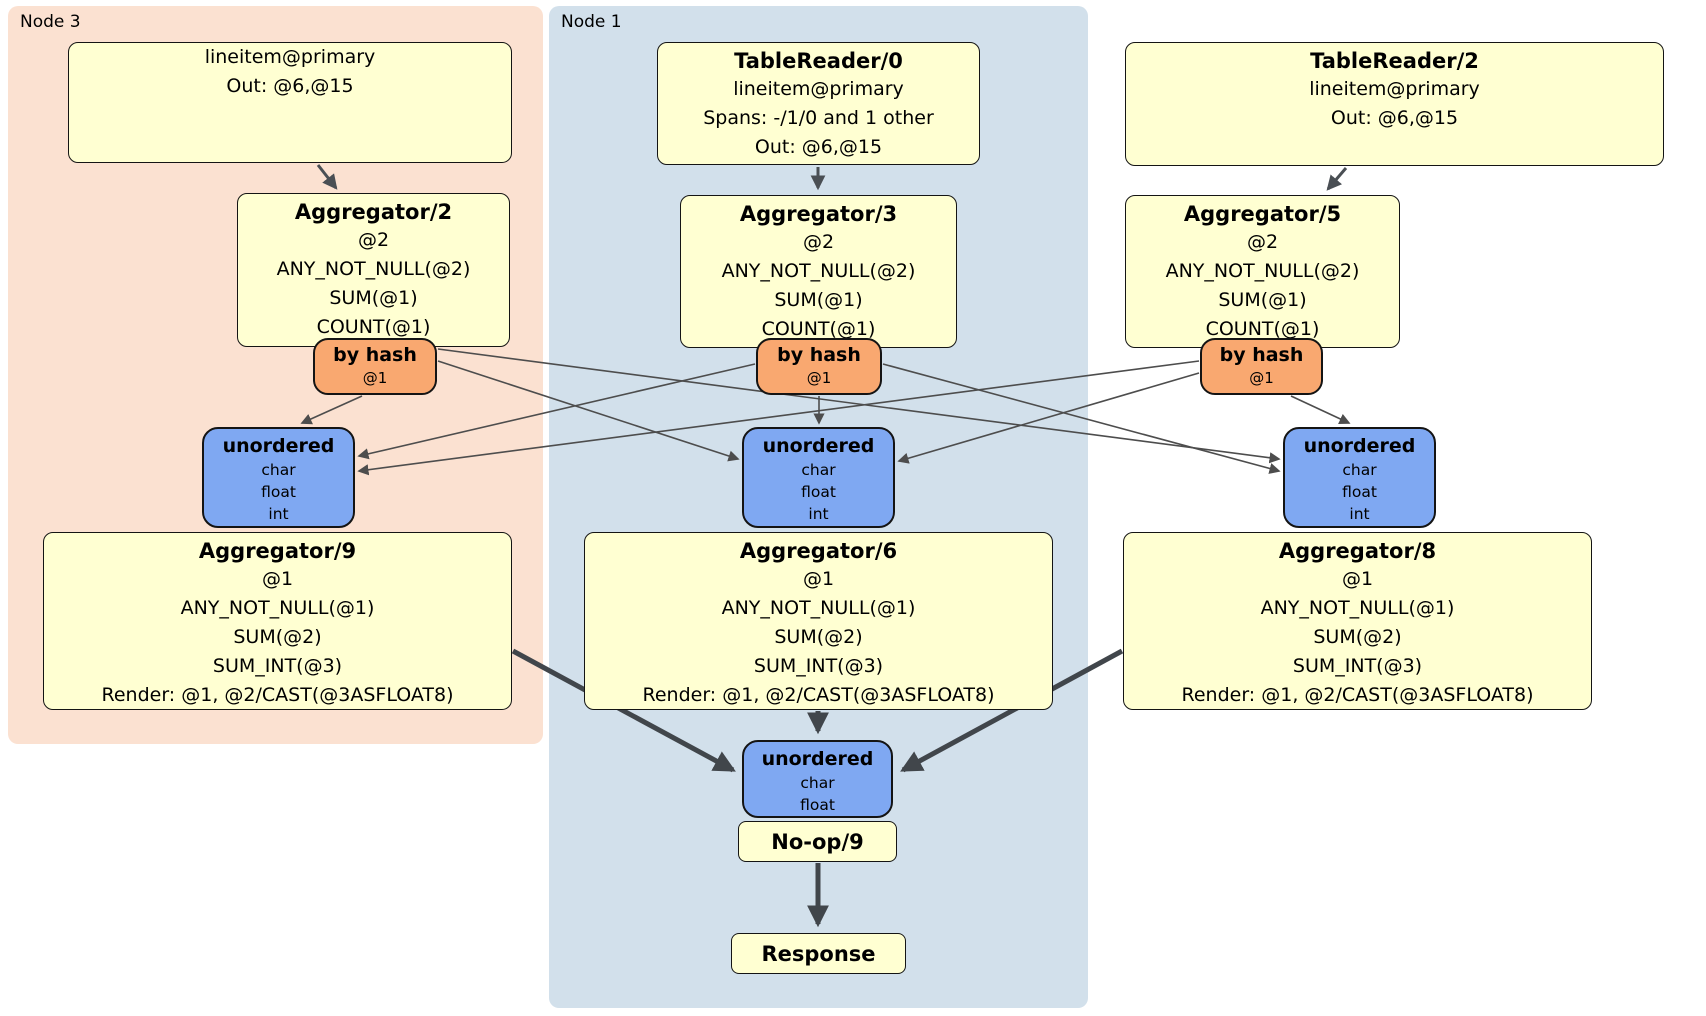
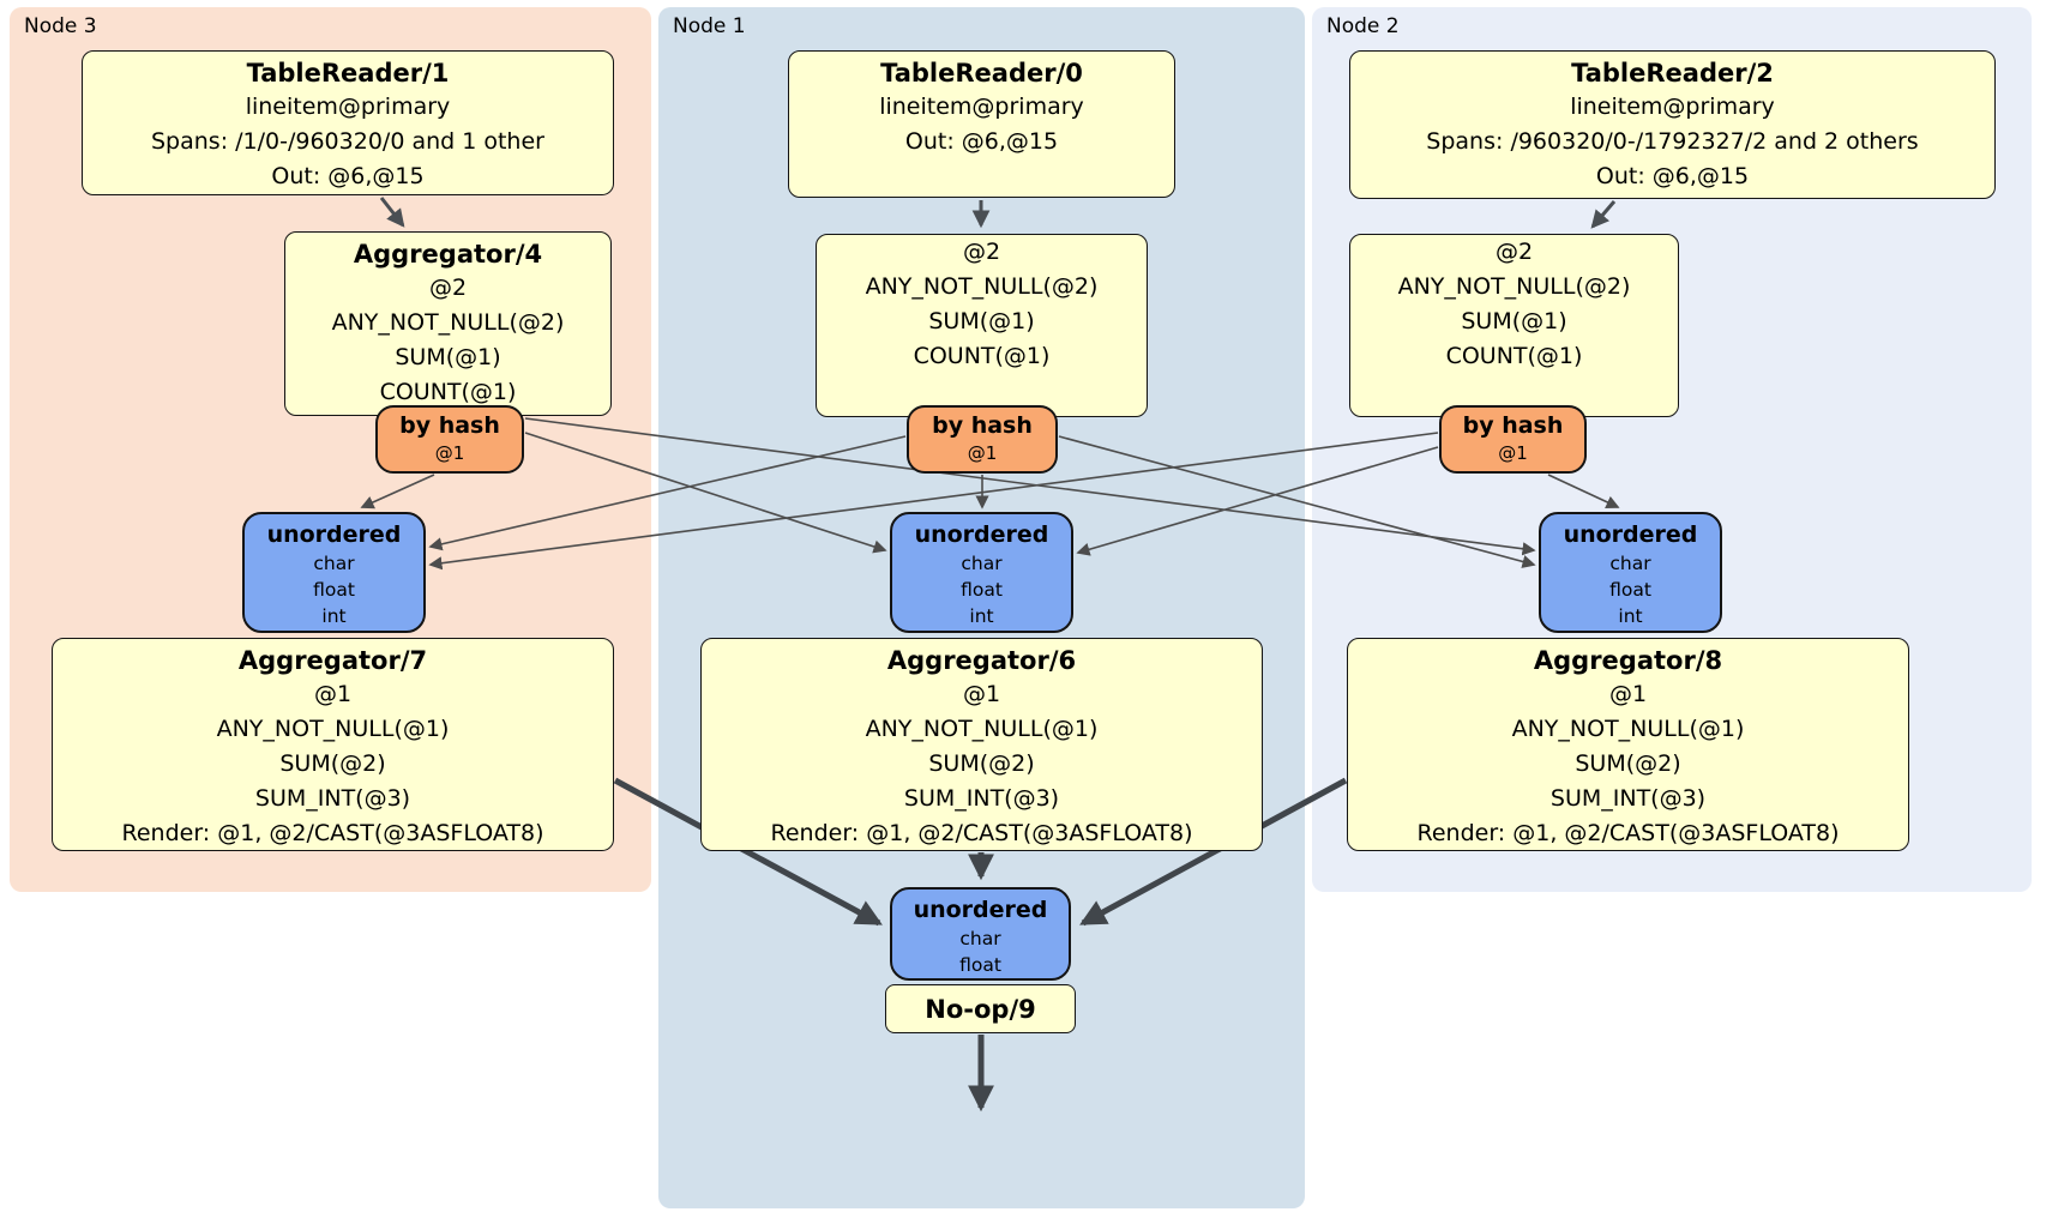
  Node 3
  Node 1
+ Node 2
+ TableReader/1
  lineitem@primary
+ Spans: /1/0-/960320/0 and 1 other
  Out: @6,@15
- Aggregator/2
+ Aggregator/4
  @2
  ANY_NOT_NULL(@2)
  SUM(@1)
  COUNT(@1)
  by hash
  @1
  unordered
  char
  float
  int
- Aggregator/9
+ Aggregator/7
  @1
  ANY_NOT_NULL(@1)
  SUM(@2)
  SUM_INT(@3)
  Render: @1, @2/CAST(@3ASFLOAT8)
  TableReader/0
  lineitem@primary
- Spans: -/1/0 and 1 other
  Out: @6,@15
- Aggregator/3
  @2
  ANY_NOT_NULL(@2)
  SUM(@1)
  COUNT(@1)
  by hash
  @1
  unordered
  char
  float
  int
  Aggregator/6
  @1
  ANY_NOT_NULL(@1)
  SUM(@2)
  SUM_INT(@3)
  Render: @1, @2/CAST(@3ASFLOAT8)
  TableReader/2
  lineitem@primary
+ Spans: /960320/0-/1792327/2 and 2 others
  Out: @6,@15
- Aggregator/5
  @2
  ANY_NOT_NULL(@2)
  SUM(@1)
  COUNT(@1)
  by hash
  @1
  unordered
  char
  float
  int
  Aggregator/8
  @1
  ANY_NOT_NULL(@1)
  SUM(@2)
  SUM_INT(@3)
  Render: @1, @2/CAST(@3ASFLOAT8)
  unordered
  char
  float
  No-op/9
- Response
